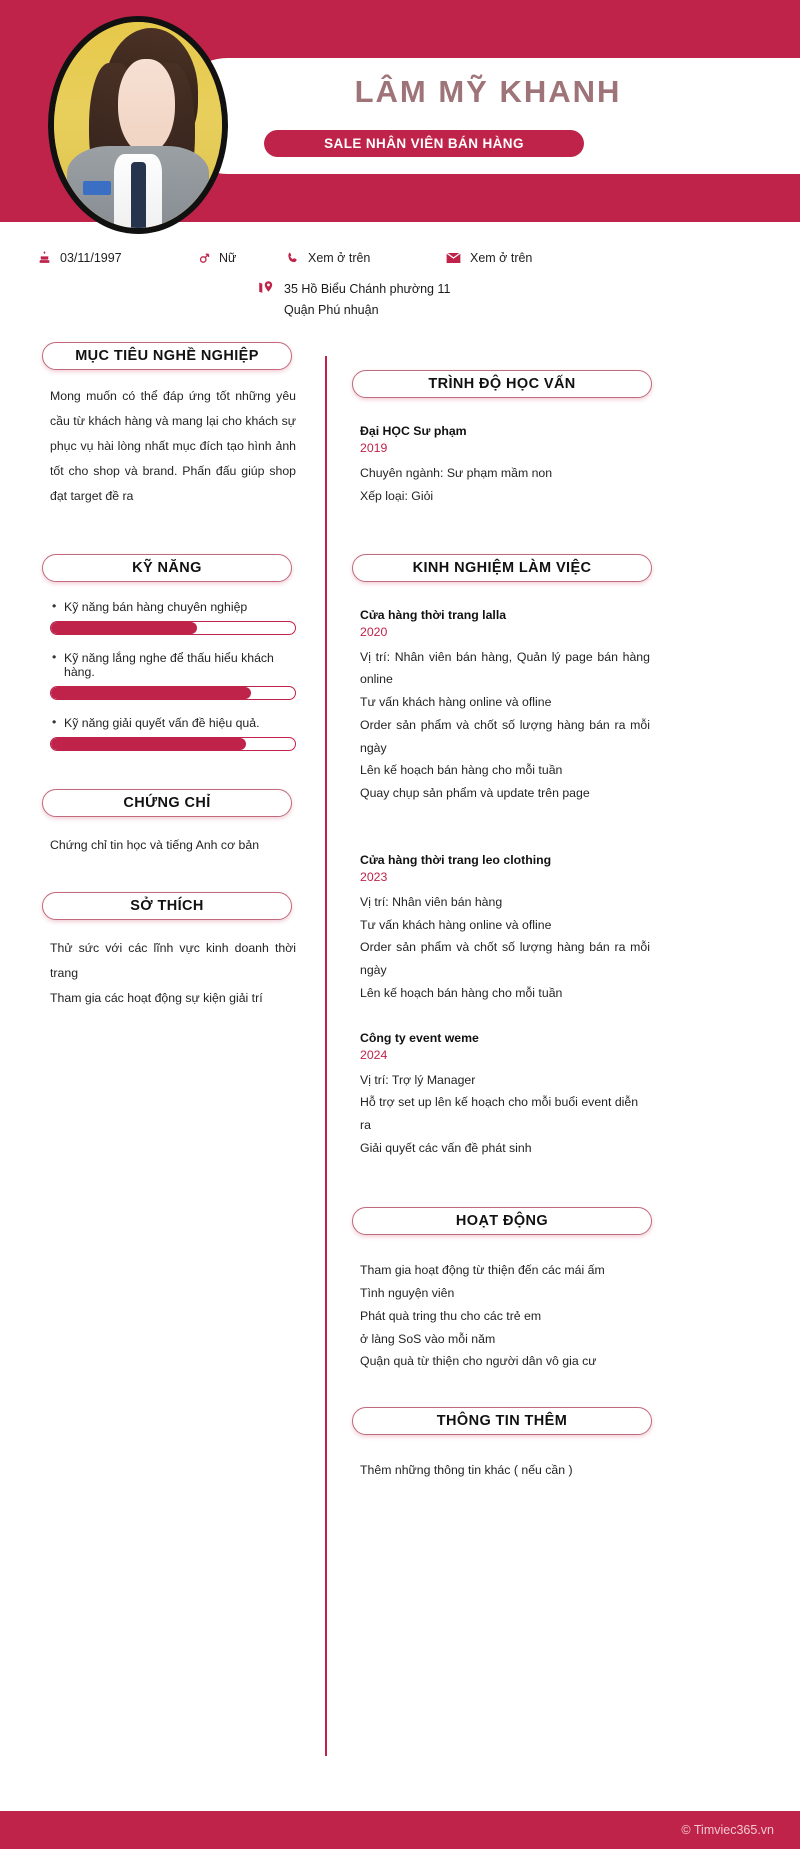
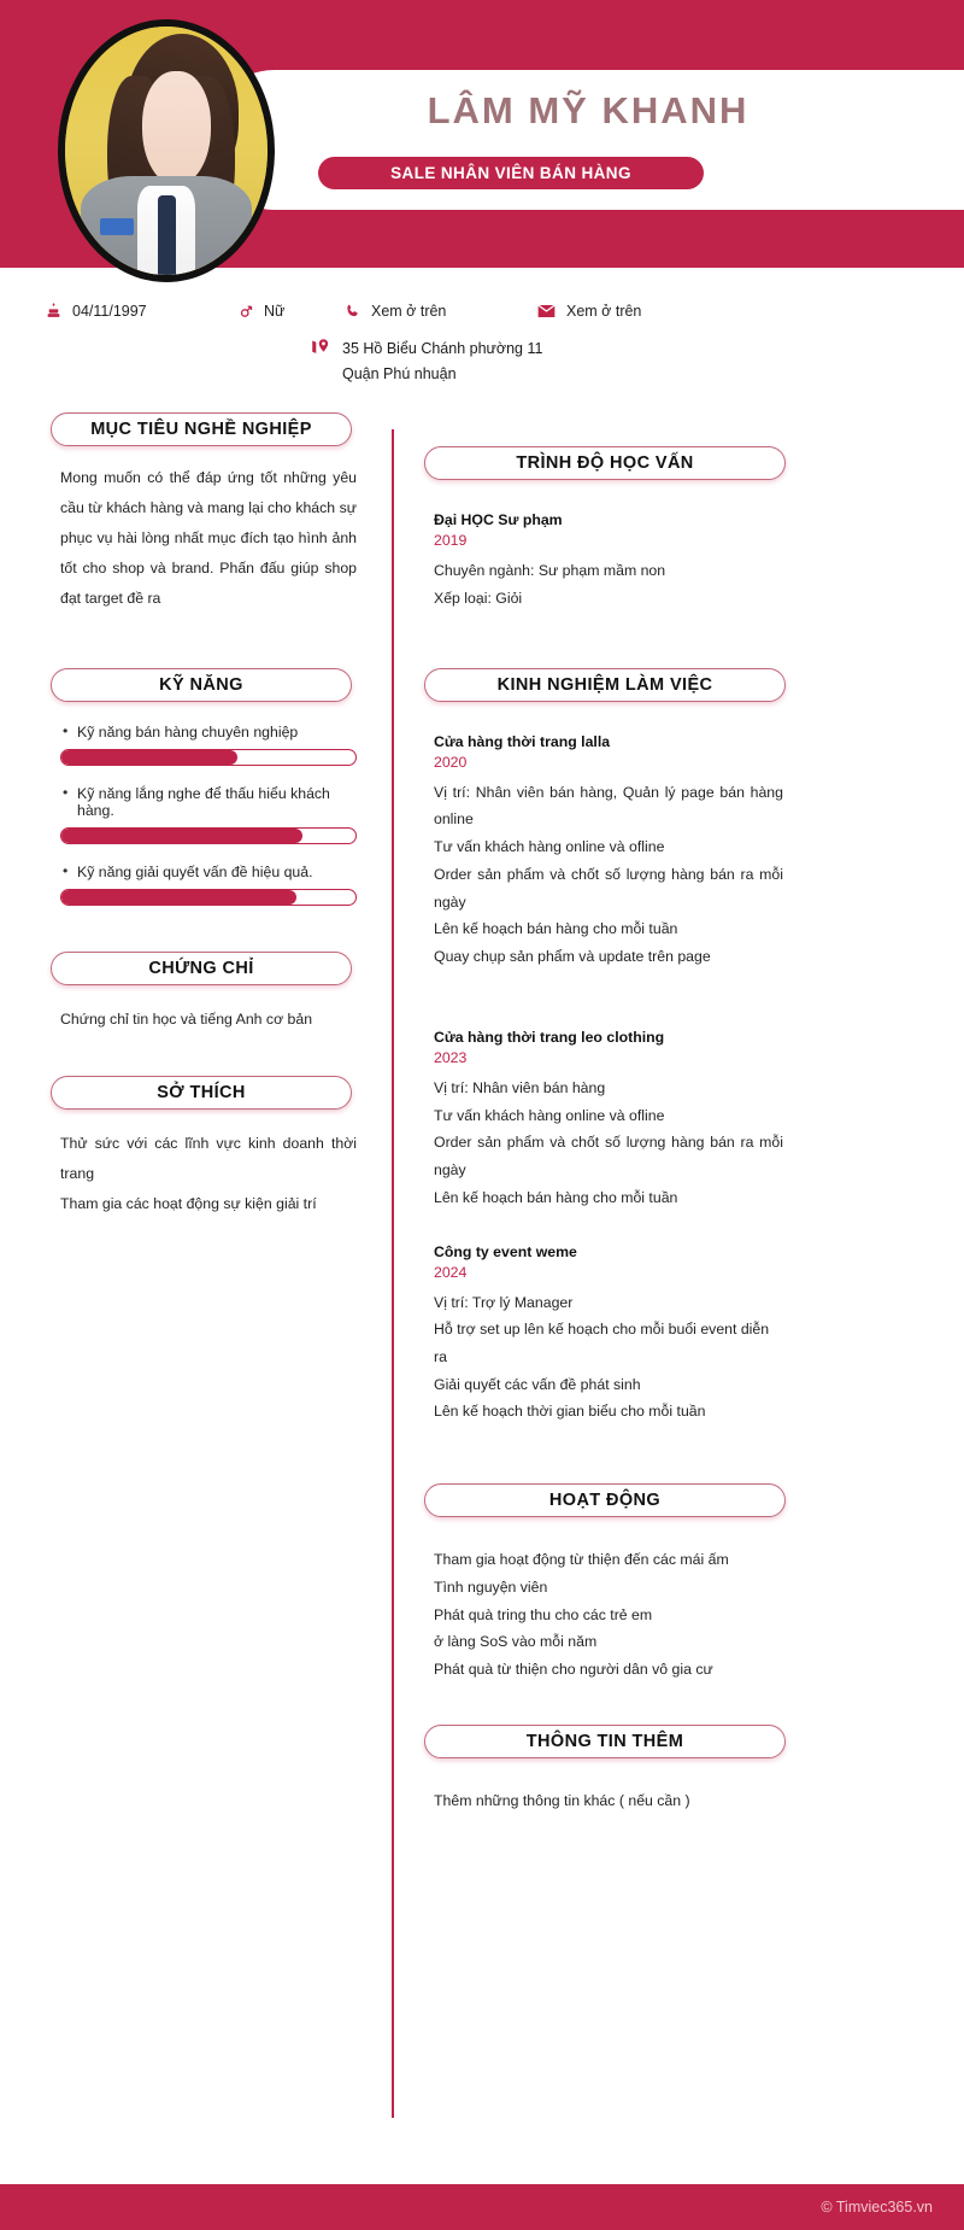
  LÂM MỸ KHANH
  SALE NHÂN VIÊN BÁN HÀNG
- 03/11/1997
+ 04/11/1997
  Nữ
  Xem ở trên
  Xem ở trên
  35 Hồ Biểu Chánh phường 11
  Quận Phú nhuận
  MỤC TIÊU NGHỀ NGHIỆP
  Mong muốn có thể đáp ứng tốt những yêu cầu từ khách hàng và mang lại cho khách sự phục vụ hài lòng nhất mục đích tạo hình ảnh tốt cho shop và brand. Phấn đấu giúp shop đạt target đề ra
  KỸ NĂNG
  Kỹ năng bán hàng chuyên nghiệp
  Kỹ năng lắng nghe để thấu hiểu khách hàng.
  Kỹ năng giải quyết vấn đề hiệu quả.
  CHỨNG CHỈ
  Chứng chỉ tin học và tiếng Anh cơ bản
  SỞ THÍCH
  Thử sức với các lĩnh vực kinh doanh thời trang
  Tham gia các hoạt động sự kiện giải trí
  TRÌNH ĐỘ HỌC VẤN
  Đại HỌC Sư phạm
  2019
  Chuyên ngành: Sư phạm mầm non
  Xếp loại: Giỏi
  KINH NGHIỆM LÀM VIỆC
  Cửa hàng thời trang lalla
  2020
  Vị trí: Nhân viên bán hàng, Quản lý page bán hàng online
  Tư vấn khách hàng online và ofline
  Order sản phẩm và chốt số lượng hàng bán ra mỗi ngày
  Lên kế hoạch bán hàng cho mỗi tuần
  Quay chụp sản phẩm và update trên page
  Cửa hàng thời trang leo clothing
  2023
  Vị trí: Nhân viên bán hàng
  Tư vấn khách hàng online và ofline
  Order sản phẩm và chốt số lượng hàng bán ra mỗi ngày
  Lên kế hoạch bán hàng cho mỗi tuần
  Công ty event weme
  2024
  Vị trí: Trợ lý Manager
  Hỗ trợ set up lên kế hoạch cho mỗi buổi event diễn ra
  Giải quyết các vấn đề phát sinh
+ Lên kế hoạch thời gian biểu cho mỗi tuần
  HOẠT ĐỘNG
  Tham gia hoạt động từ thiện đến các mái ấm
  Tình nguyện viên
  Phát quà tring thu cho các trẻ em
  ở làng SoS vào mỗi năm
- Quận quà từ thiện cho người dân vô gia cư
+ Phát quà từ thiện cho người dân vô gia cư
  THÔNG TIN THÊM
  Thêm những thông tin khác ( nếu cần )
  © Timviec365.vn
